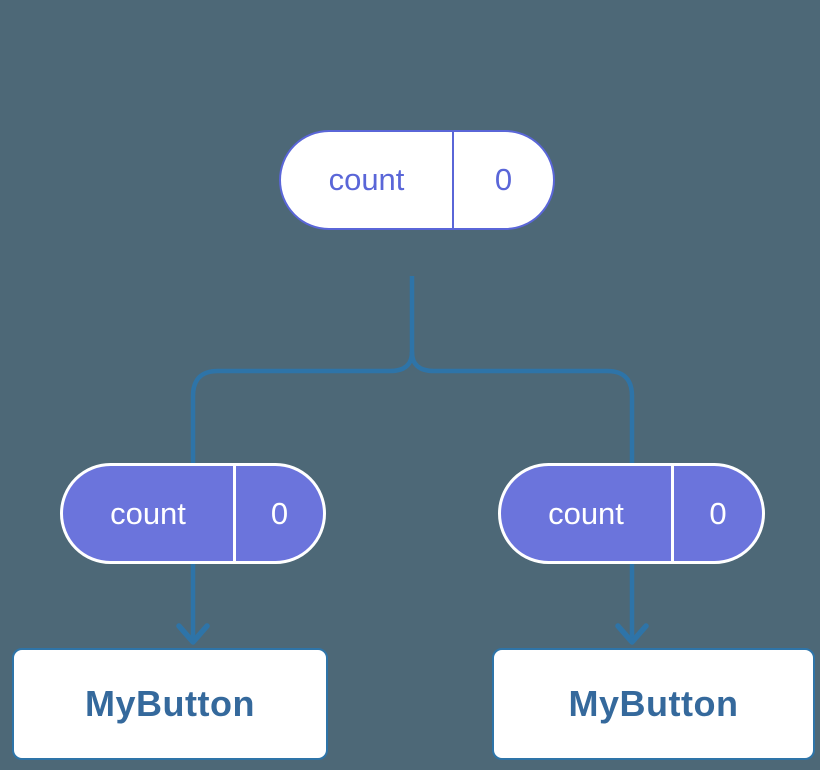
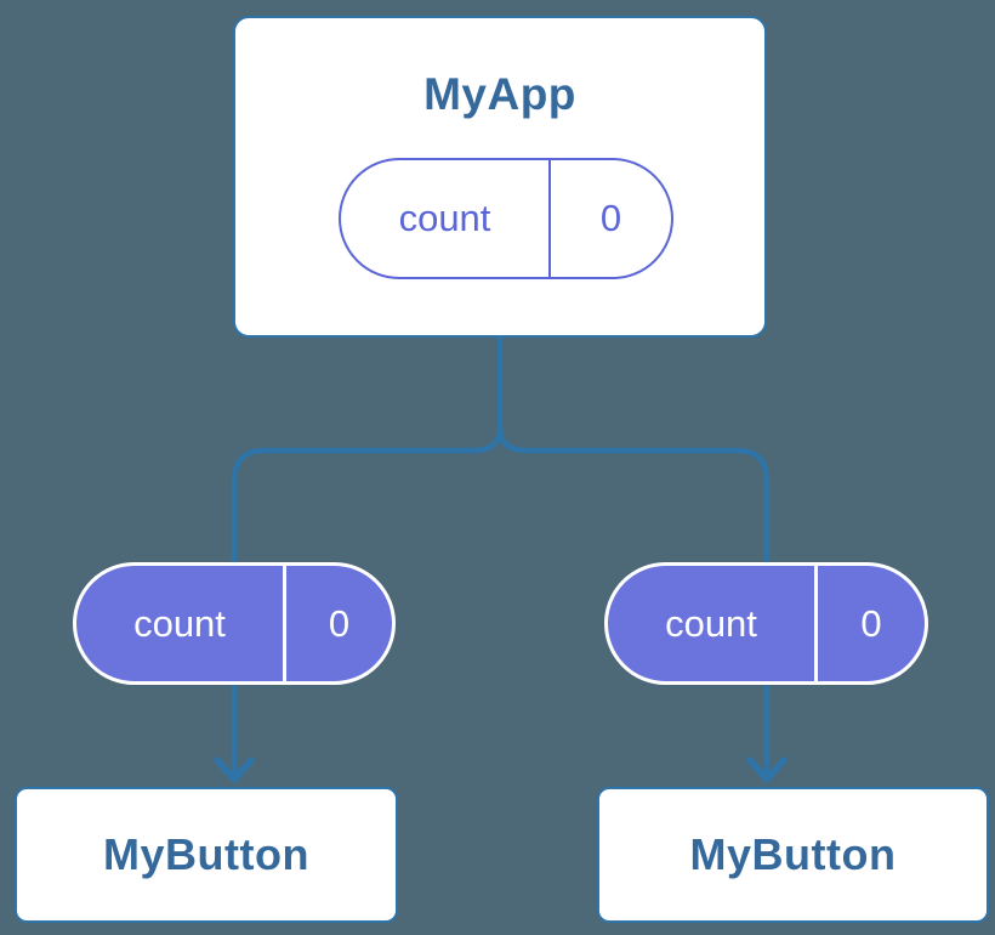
+ MyApp
  count
  0
  count
  0
  count
  0
  MyButton
  MyButton
